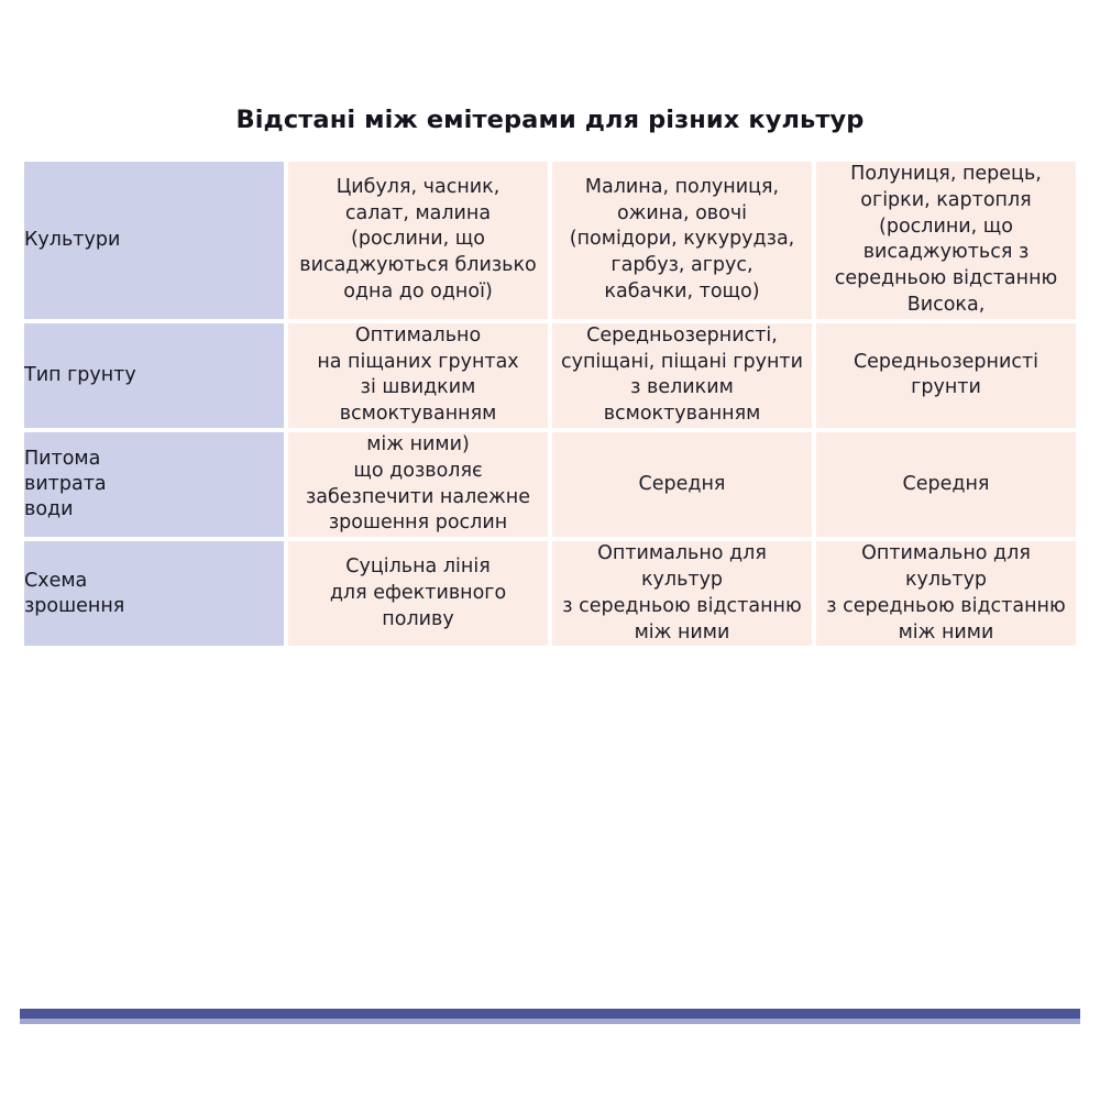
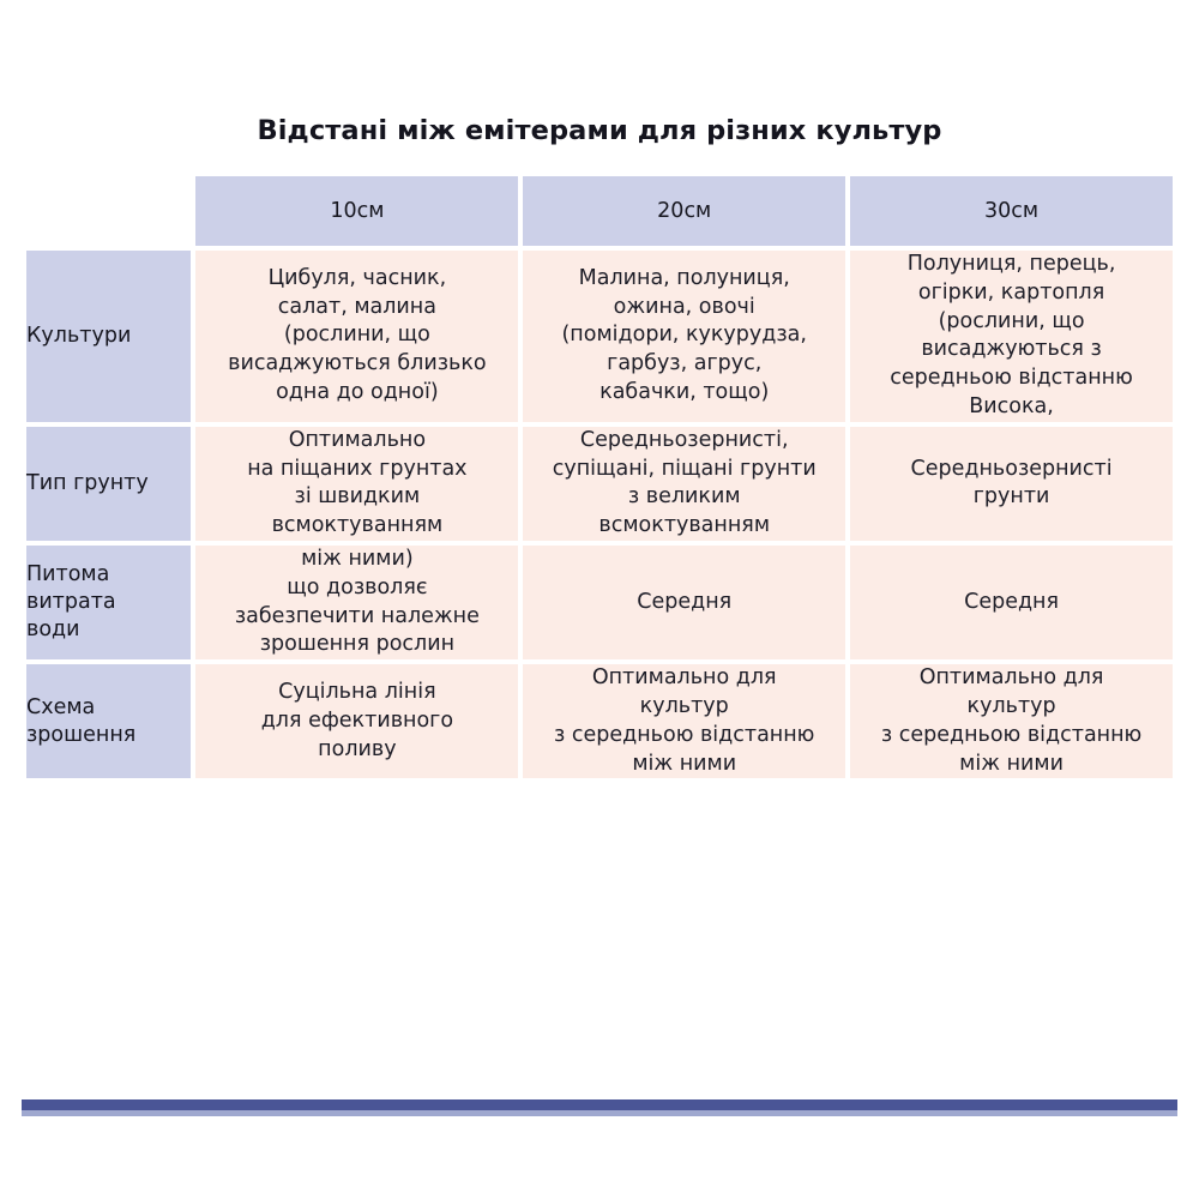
  Відстані між емітерами для різних культур
+ 	10см	20см	30см
  Культури	Цибуля, часник, салат, малина (рослини, що висаджуються близько одна до одної)	Малина, полуниця, ожина, овочі (помідори, кукурудза, гарбуз, агрус, кабачки, тощо)	Полуниця, перець, огірки, картопля (рослини, що висаджуються з середньою відстанню Висока,
  Тип грунту	Оптимально на піщаних грунтах зі швидким всмоктуванням	Середньозернисті, супіщані, піщані грунти з великим всмоктуванням	Середньозернисті грунти
  Питома витрата води	між ними) що дозволяє забезпечити належне зрошення рослин	Середня	Середня
  Схема зрошення	Суцільна лінія для ефективного поливу	Оптимально для культур з середньою відстанню між ними	Оптимально для культур з середньою відстанню між ними
